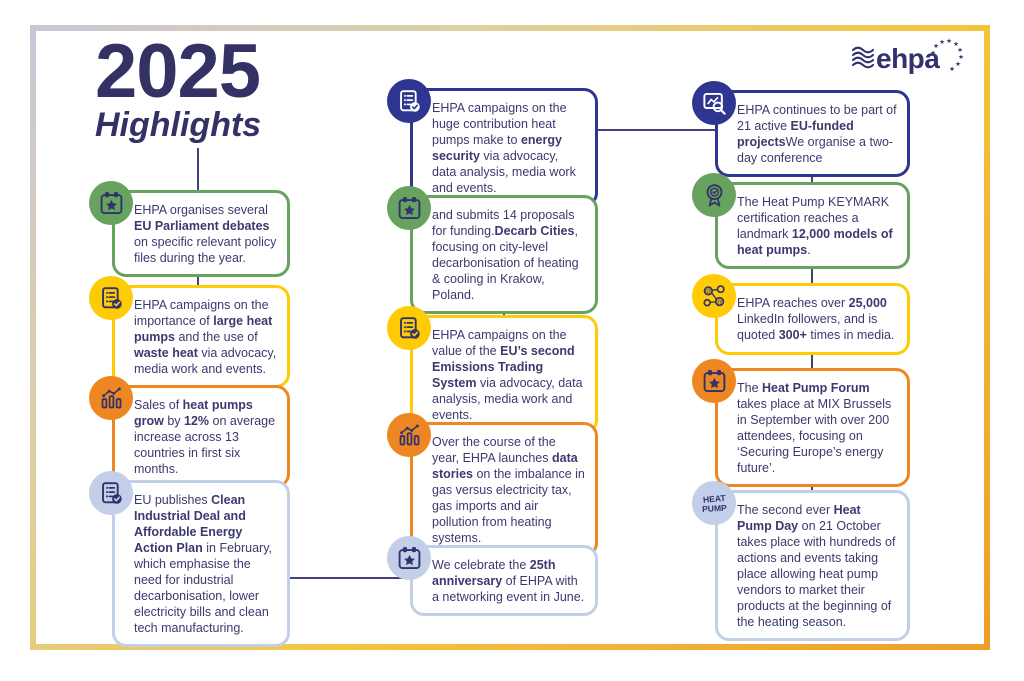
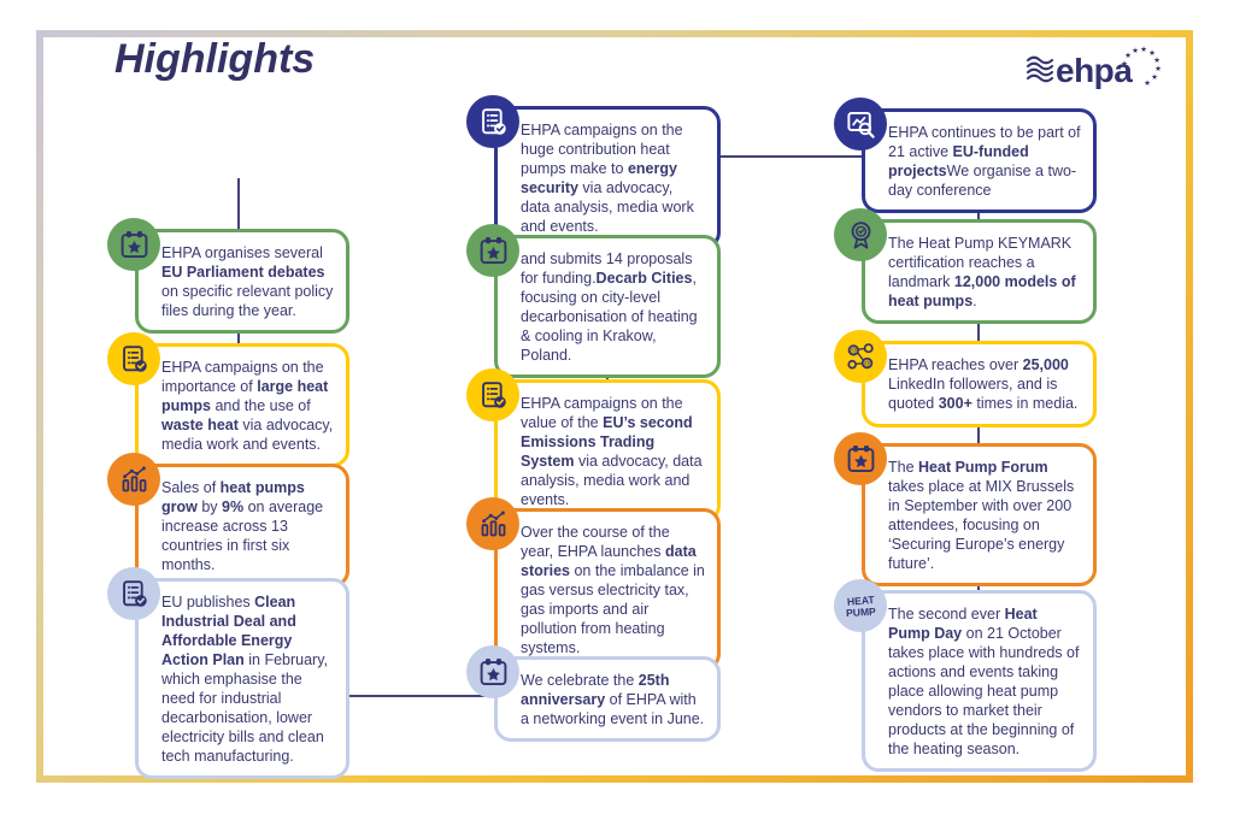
- 2025
  Highlights
  ehpa
  EHPA organises several EU Parliament debates on specific relevant policy files during the year.
  EHPA campaigns on the importance of large heat pumps and the use of waste heat via advocacy, media work and events.
- Sales of heat pumps grow by 12% on average increase across 13 countries in first six months.
+ Sales of heat pumps grow by 9% on average increase across 13 countries in first six months.
  EU publishes Clean Industrial Deal and Affordable Energy Action Plan in February, which emphasise the need for industrial decarbonisation, lower electricity bills and clean tech manufacturing.
  EHPA campaigns on the huge contribution heat pumps make to energy security via advocacy, data analysis, media work and events.
  and submits 14 proposals for funding.Decarb Cities, focusing on city-level decarbonisation of heating & cooling in Krakow, Poland.
  EHPA campaigns on the value of the EU’s second Emissions Trading System via advocacy, data analysis, media work and events.
  Over the course of the year, EHPA launches data stories on the imbalance in gas versus electricity tax, gas imports and air pollution from heating systems.
  We celebrate the 25th anniversary of EHPA with a networking event in June.
  EHPA continues to be part of 21 active EU-funded projectsWe organise a two-day conference
  The Heat Pump KEYMARK certification reaches a landmark 12,000 models of heat pumps.
  EHPA reaches over 25,000 LinkedIn followers, and is quoted 300+ times in media.
  The Heat Pump Forum takes place at MIX Brussels in September with over 200 attendees, focusing on ‘Securing Europe’s energy future’.
  The second ever Heat Pump Day on 21 October takes place with hundreds of actions and events taking place allowing heat pump vendors to market their products at the beginning of the heating season.
